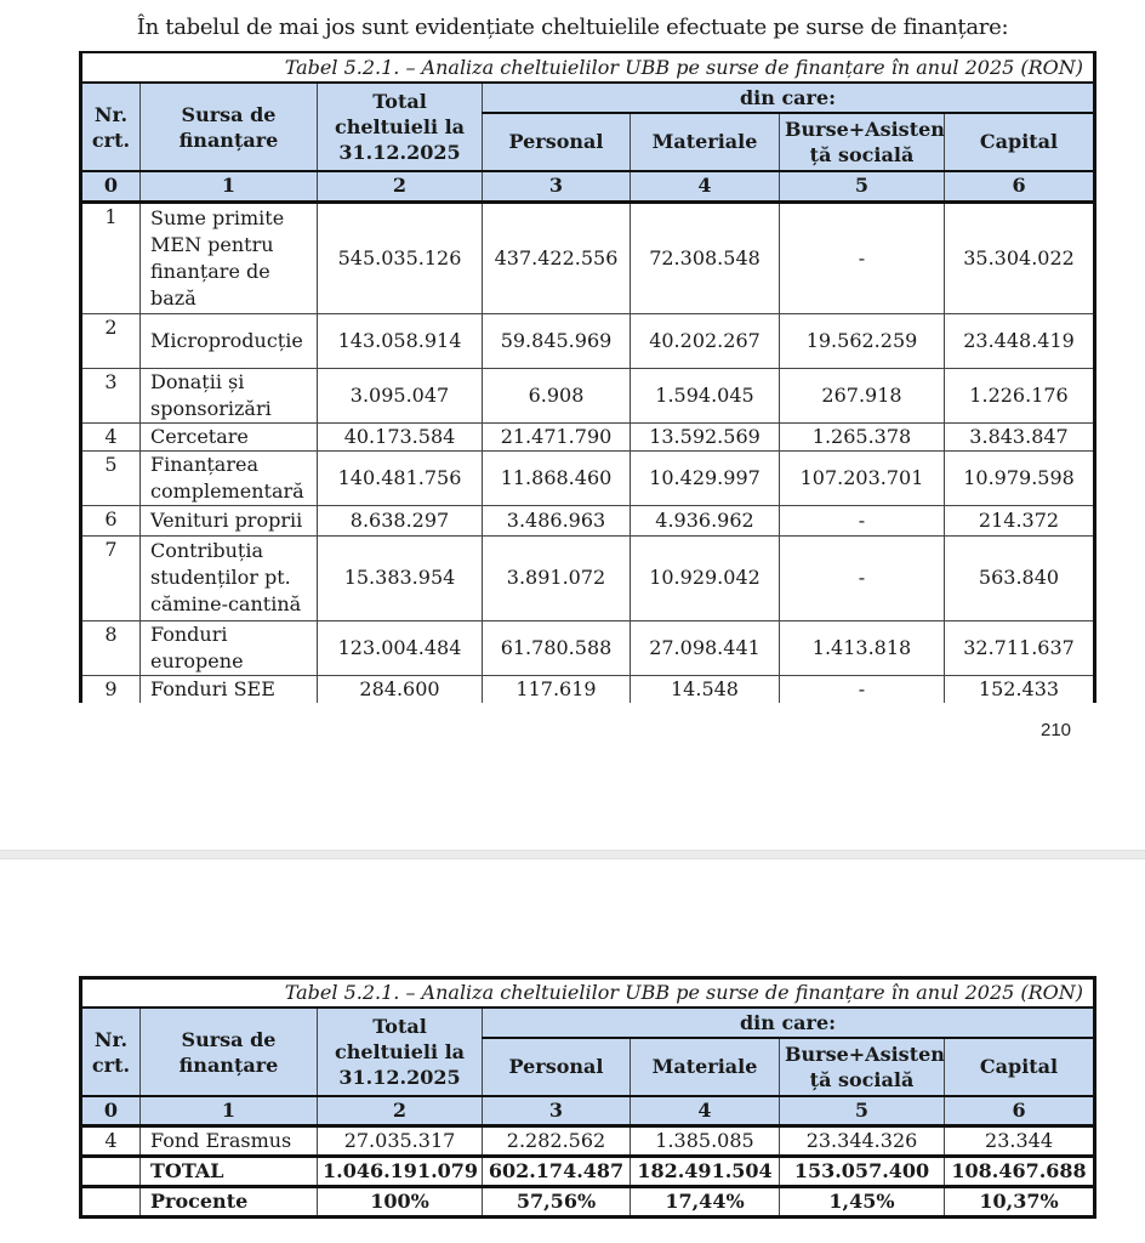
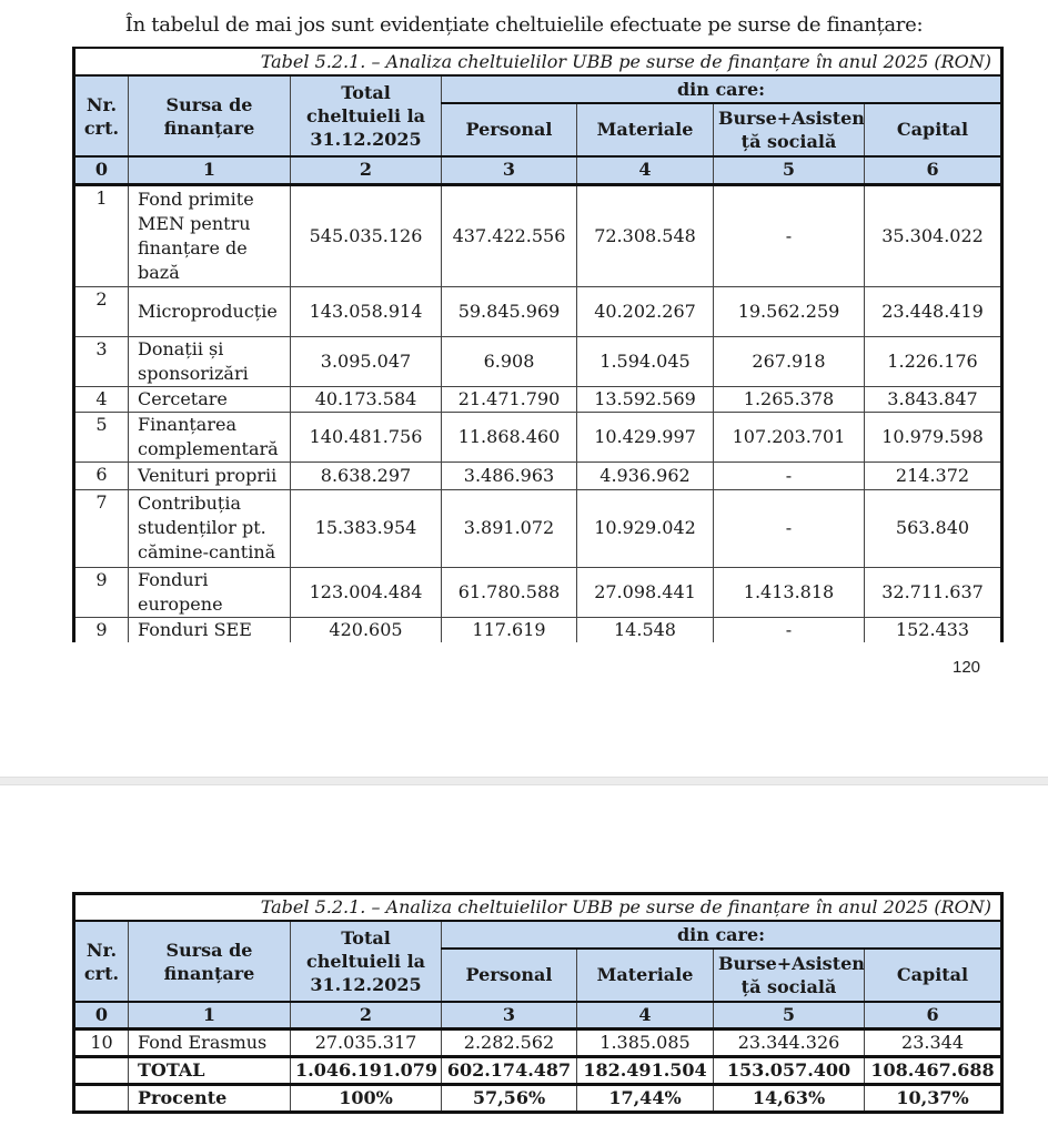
  În tabelul de mai jos sunt evidențiate cheltuielile efectuate pe surse de finanțare:
  Tabel 5.2.1. – Analiza cheltuielilor UBB pe surse de finanțare în anul 2025 (RON)
  Nr. crt.	Sursa de finanțare	Total cheltuieli la 31.12.2025	din care:
  Personal	Materiale	Burse+Asistență socială	Capital
  0	1	2	3	4	5	6
- 1	Sume primite MEN pentru finanțare de bază	545.035.126	437.422.556	72.308.548	-	35.304.022
+ 1	Fond primite MEN pentru finanțare de bază	545.035.126	437.422.556	72.308.548	-	35.304.022
  2	Microproducție	143.058.914	59.845.969	40.202.267	19.562.259	23.448.419
  3	Donații și sponsorizări	3.095.047	6.908	1.594.045	267.918	1.226.176
  4	Cercetare	40.173.584	21.471.790	13.592.569	1.265.378	3.843.847
  5	Finanțarea complementară	140.481.756	11.868.460	10.429.997	107.203.701	10.979.598
  6	Venituri proprii	8.638.297	3.486.963	4.936.962	-	214.372
  7	Contribuția studenților pt. cămine-cantină	15.383.954	3.891.072	10.929.042	-	563.840
- 8	Fonduri europene	123.004.484	61.780.588	27.098.441	1.413.818	32.711.637
+ 9	Fonduri europene	123.004.484	61.780.588	27.098.441	1.413.818	32.711.637
- 9	Fonduri SEE	284.600	117.619	14.548	-	152.433
+ 9	Fonduri SEE	420.605	117.619	14.548	-	152.433
- 210
+ 120
  Tabel 5.2.1. – Analiza cheltuielilor UBB pe surse de finanțare în anul 2025 (RON)
  Nr. crt.	Sursa de finanțare	Total cheltuieli la 31.12.2025	din care:
  Personal	Materiale	Burse+Asistență socială	Capital
  0	1	2	3	4	5	6
- 4	Fond Erasmus	27.035.317	2.282.562	1.385.085	23.344.326	23.344
+ 10	Fond Erasmus	27.035.317	2.282.562	1.385.085	23.344.326	23.344
  	TOTAL	1.046.191.079	602.174.487	182.491.504	153.057.400	108.467.688
- 	Procente	100%	57,56%	17,44%	1,45%	10,37%
+ 	Procente	100%	57,56%	17,44%	14,63%	10,37%
